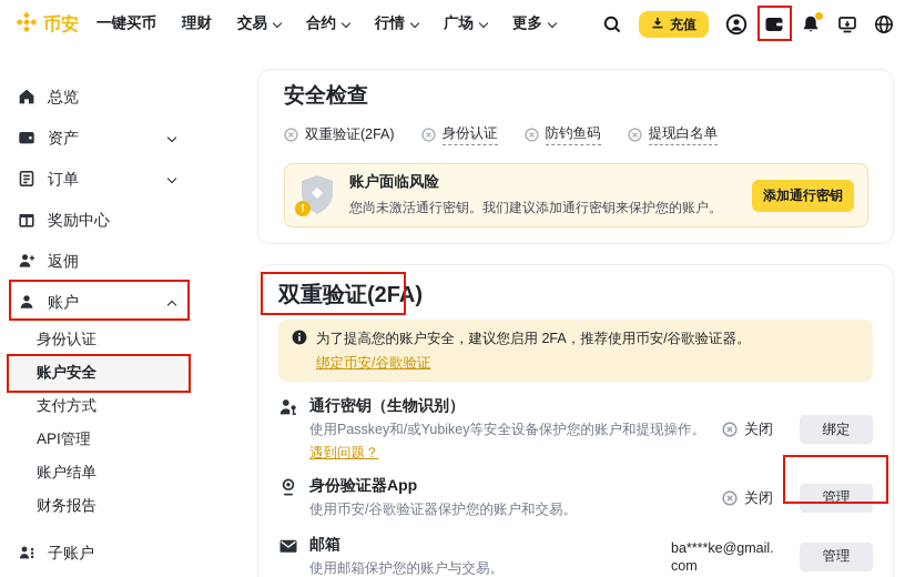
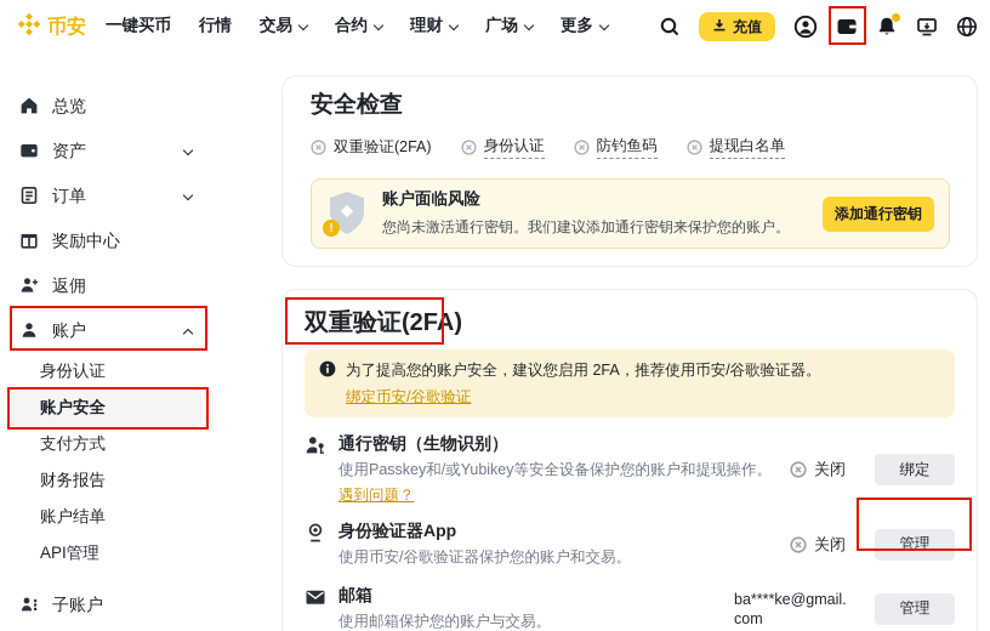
  币安
  一键买币
- 理财
+ 行情
  交易
  合约
- 行情
+ 理财
  广场
  更多
  充值
  总览
  资产
  订单
  奖励中心
  返佣
  账户
  身份认证
  账户安全
  支付方式
- API管理
+ 财务报告
  账户结单
- 财务报告
+ API管理
  子账户
  安全检查
  双重验证(2FA)
  身份认证
  防钓鱼码
  提现白名单
  !
  账户面临风险
  您尚未激活通行密钥。我们建议添加通行密钥来保护您的账户。
  添加通行密钥
  双重验证(2FA)
  为了提高您的账户安全，建议您启用 2FA，推荐使用币安/谷歌验证器。
  绑定币安/谷歌验证
  通行密钥（生物识别）
  使用Passkey和/或Yubikey等安全设备保护您的账户和提现操作。
  遇到问题？
  关闭
  绑定
  身份验证器App
  使用币安/谷歌验证器保护您的账户和交易。
  关闭
  管理
  邮箱
  使用邮箱保护您的账户与交易。
  ba****ke@gmail.com
  管理
